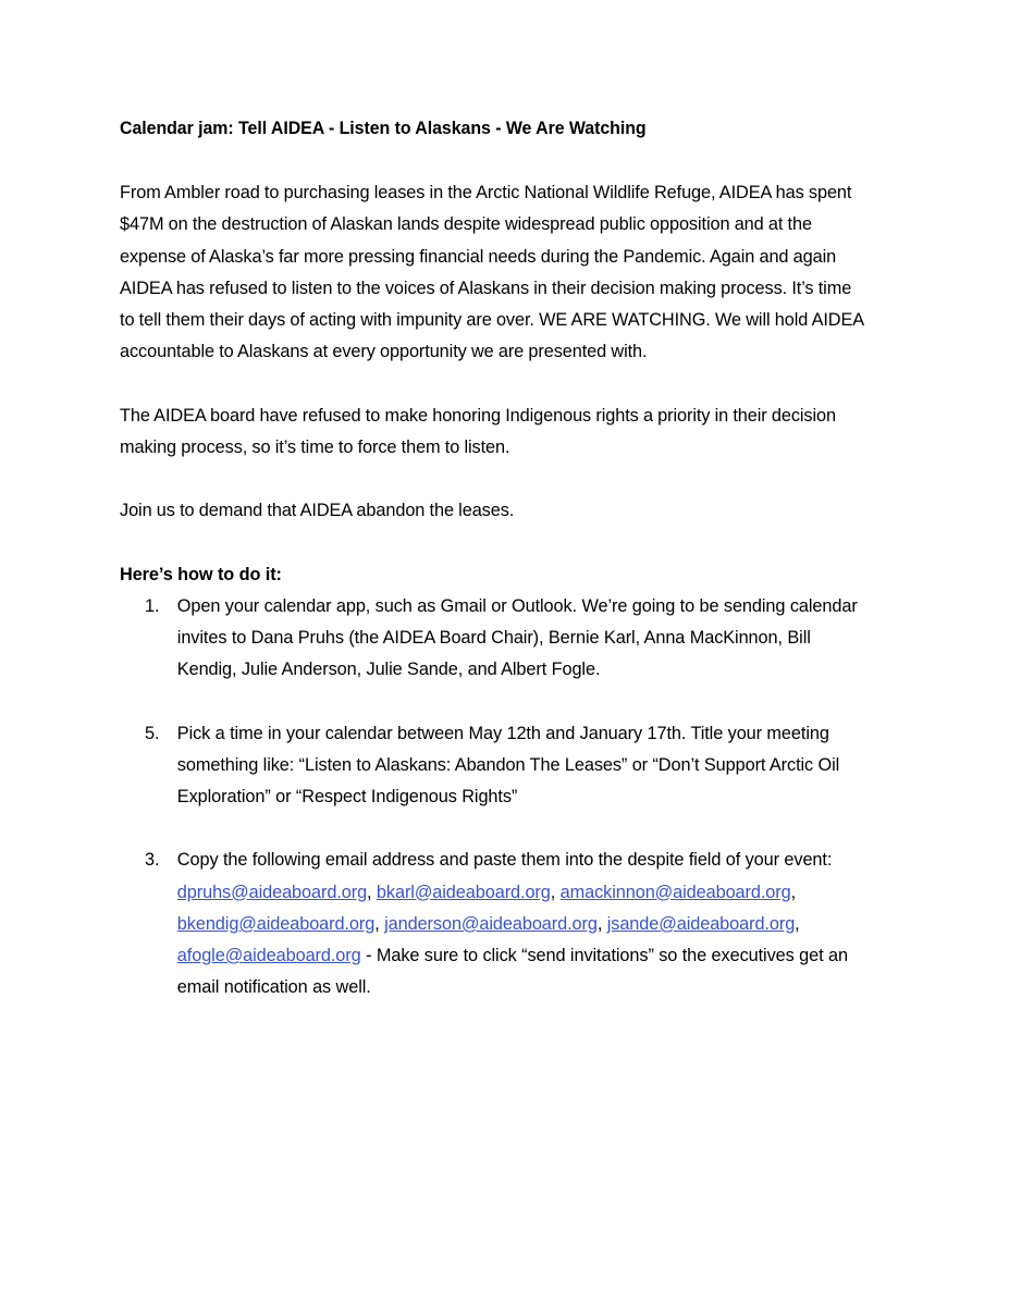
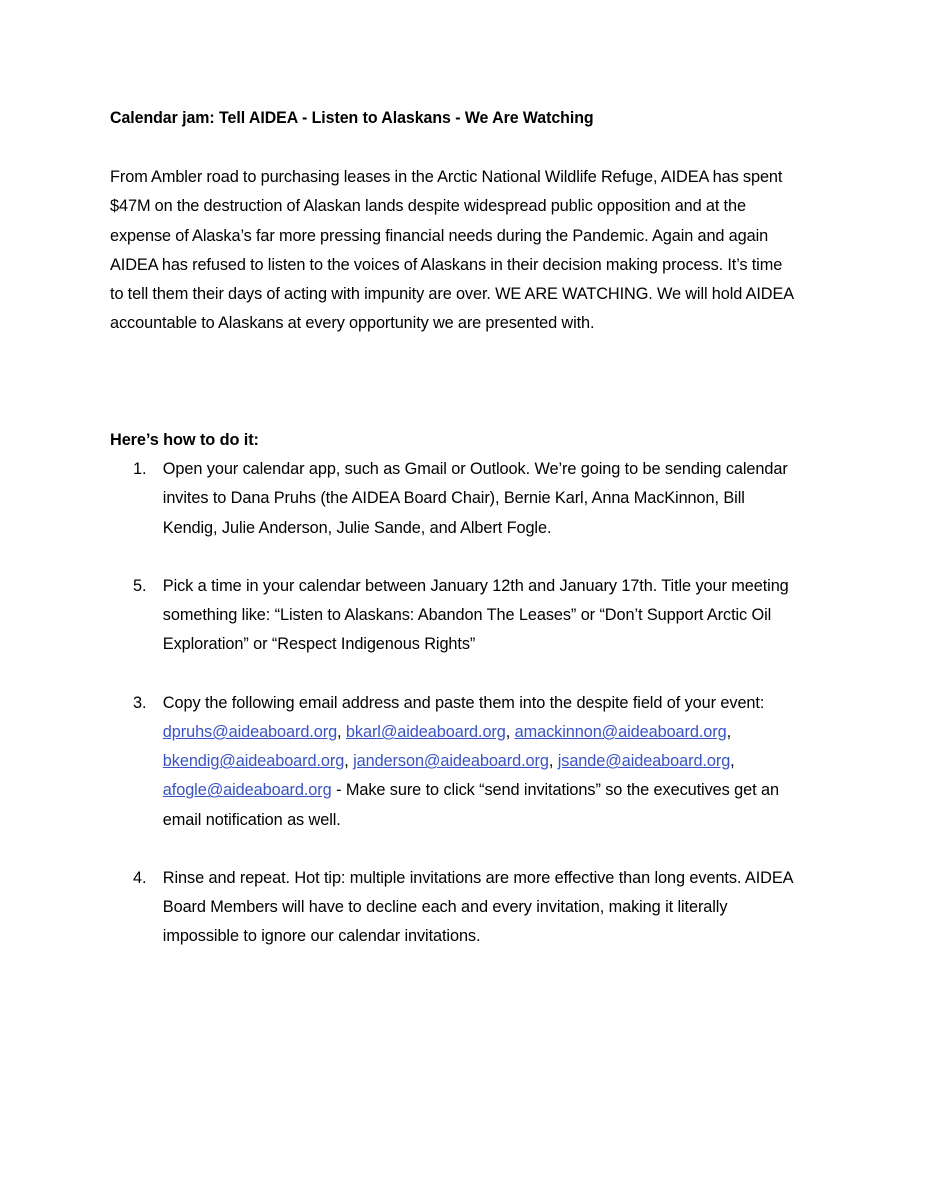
  Calendar jam: Tell AIDEA - Listen to Alaskans - We Are Watching
  From Ambler road to purchasing leases in the Arctic National Wildlife Refuge, AIDEA has spent $47M on the destruction of Alaskan lands despite widespread public opposition and at the expense of Alaska’s far more pressing financial needs during the Pandemic. Again and again AIDEA has refused to listen to the voices of Alaskans in their decision making process. It’s time to tell them their days of acting with impunity are over. WE ARE WATCHING. We will hold AIDEA accountable to Alaskans at every opportunity we are presented with.
- The AIDEA board have refused to make honoring Indigenous rights a priority in their decision making process, so it’s time to force them to listen.
- Join us to demand that AIDEA abandon the leases.
  Here’s how to do it:
  1.
  Open your calendar app, such as Gmail or Outlook. We’re going to be sending calendar invites to Dana Pruhs (the AIDEA Board Chair), Bernie Karl, Anna MacKinnon, Bill Kendig, Julie Anderson, Julie Sande, and Albert Fogle.
  5.
- Pick a time in your calendar between May 12th and January 17th. Title your meeting something like: “Listen to Alaskans: Abandon The Leases” or “Don’t Support Arctic Oil Exploration” or “Respect Indigenous Rights”
+ Pick a time in your calendar between January 12th and January 17th. Title your meeting something like: “Listen to Alaskans: Abandon The Leases” or “Don’t Support Arctic Oil Exploration” or “Respect Indigenous Rights”
  3.
  Copy the following email address and paste them into the despite field of your event: dpruhs@aideaboard.org, bkarl@aideaboard.org, amackinnon@aideaboard.org, bkendig@aideaboard.org, janderson@aideaboard.org, jsande@aideaboard.org, afogle@aideaboard.org - Make sure to click “send invitations” so the executives get an email notification as well.
+ 4.
+ Rinse and repeat. Hot tip: multiple invitations are more effective than long events. AIDEA Board Members will have to decline each and every invitation, making it literally impossible to ignore our calendar invitations.
